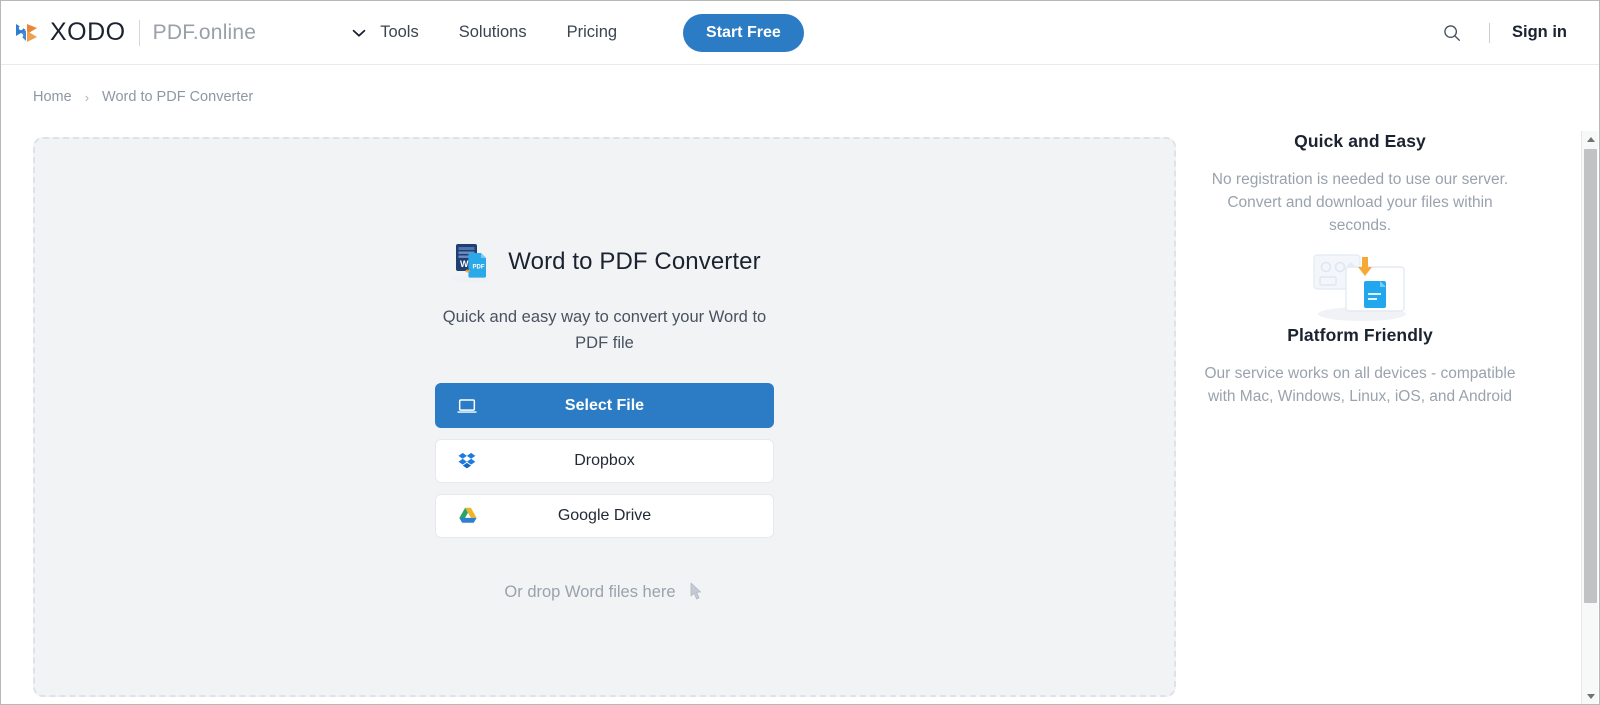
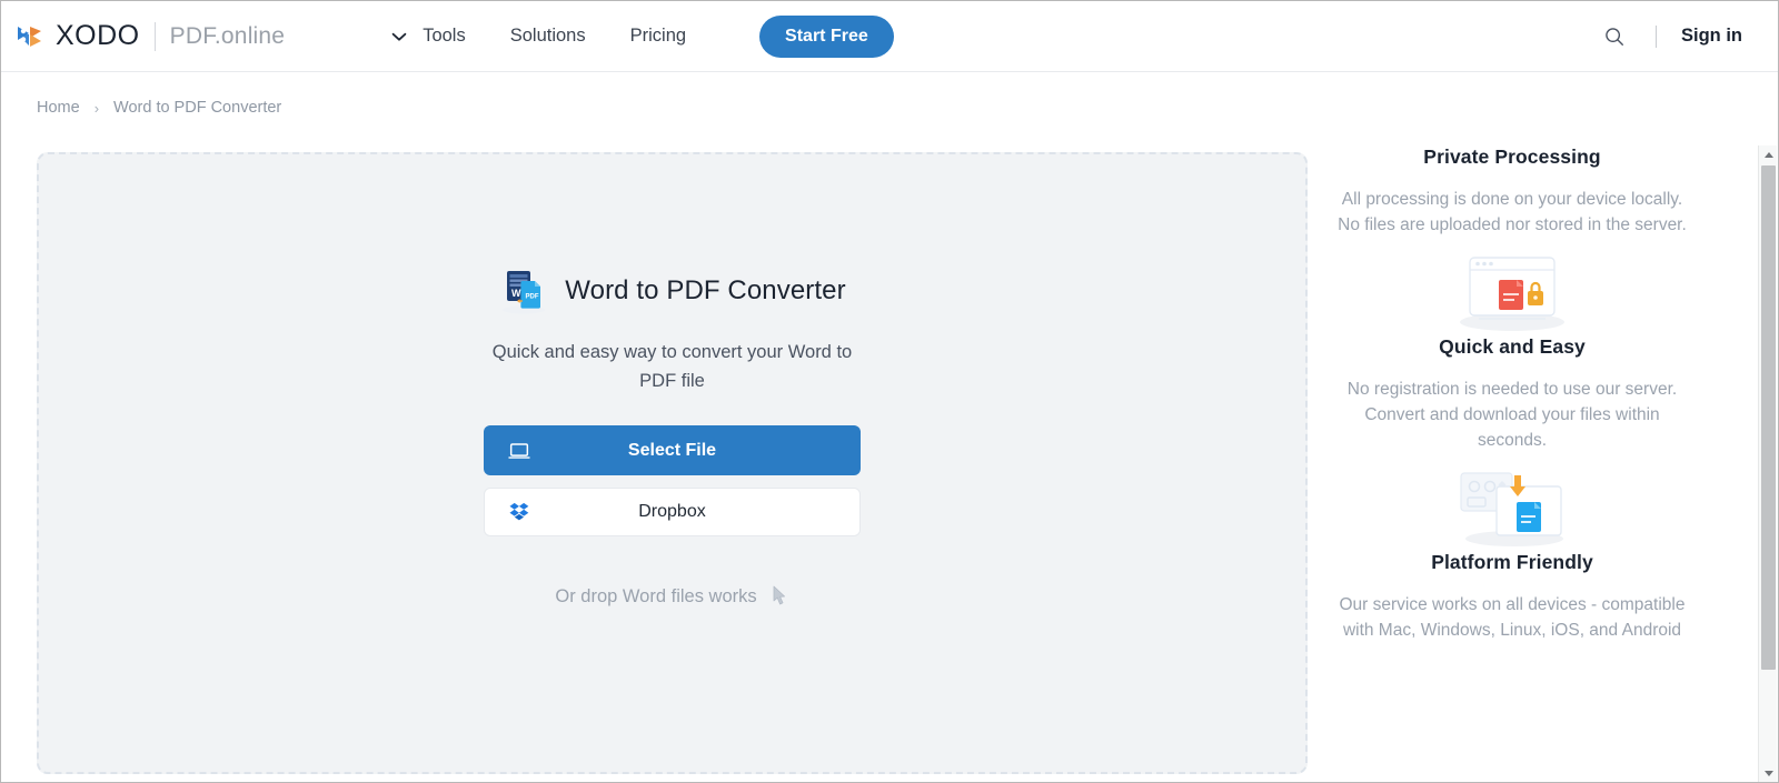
  XODO
  PDF.online
  Tools
  Solutions
  Pricing
  Start Free
  Sign in
  Home
  ›
  Word to PDF Converter
  W
  Word to PDF Converter
  Quick and easy way to convert your Word to PDF file
  Select File
  Dropbox
- Google Drive
- Or drop Word files here
+ Or drop Word files works
+ Private Processing
+ All processing is done on your device locally. No files are uploaded nor stored in the server.
  Quick and Easy
  No registration is needed to use our server. Convert and download your files within seconds.
  Platform Friendly
  Our service works on all devices - compatible with Mac, Windows, Linux, iOS, and Android
